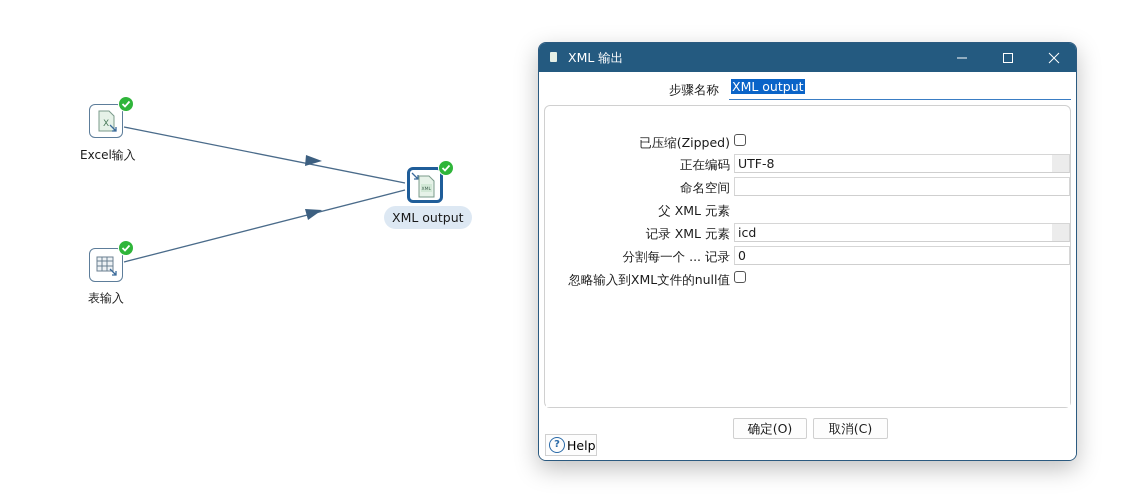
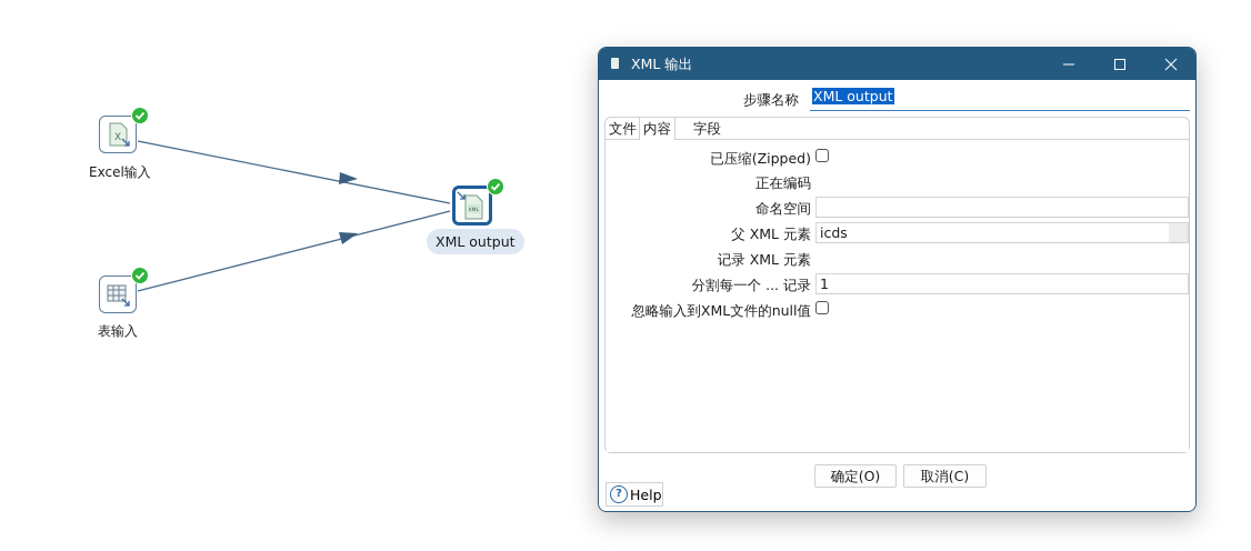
  X
  Excel输入
  表输入
  XML output
  XML 输出
  步骤名称
  XML output
+ 文件
+ 内容
+ 字段
  已压缩(Zipped)
  正在编码
- UTF-8
  命名空间
  父 XML 元素
+ icds
  记录 XML 元素
- icd
  分割每一个 ... 记录
- 0
+ 1
  忽略输入到XML文件的null值
  确定(O)
  取消(C)
  ?
  Help
